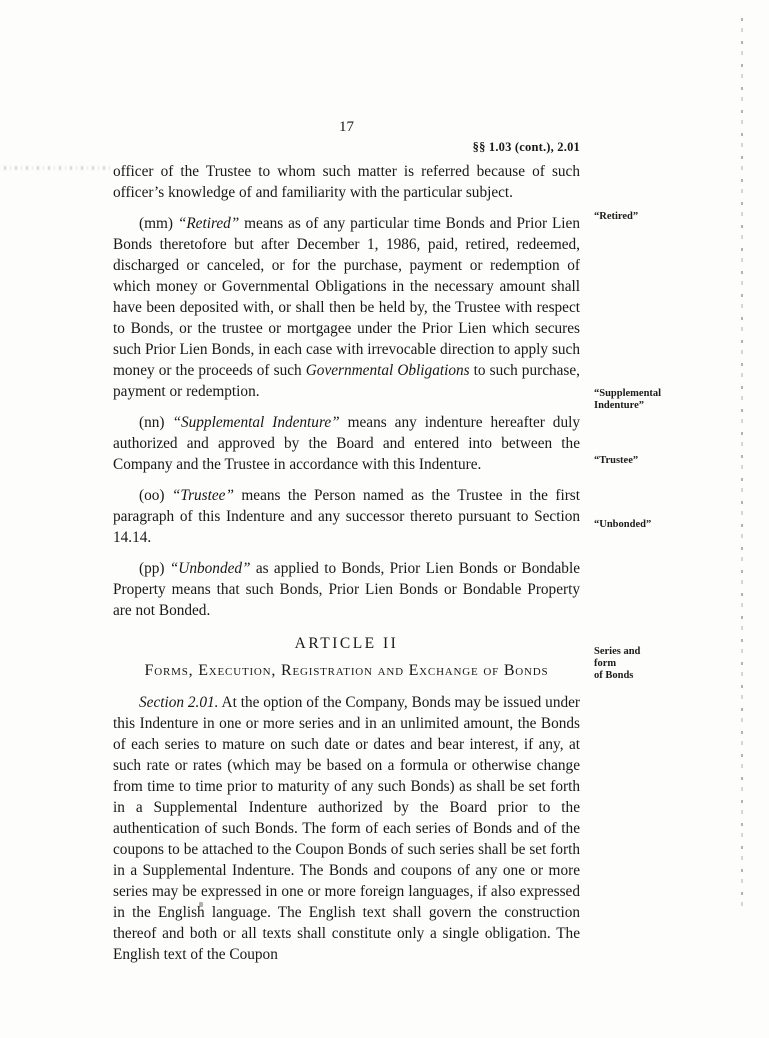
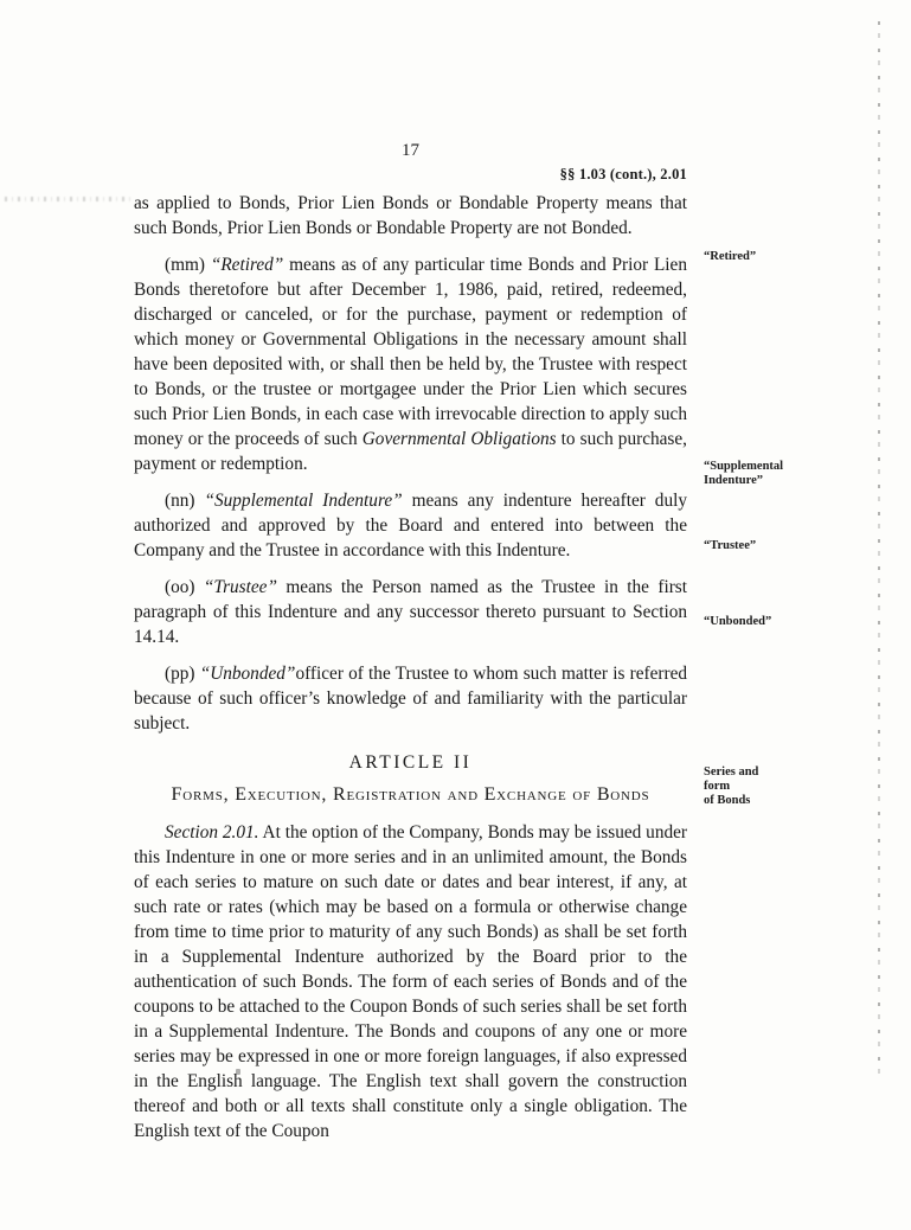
  17
  §§ 1.03 (cont.), 2.01
- officer of the Trustee to whom such matter is referred because of such officer’s knowledge of and familiarity with the particular subject.
+ as applied to Bonds, Prior Lien Bonds or Bondable Property means that such Bonds, Prior Lien Bonds or Bondable Property are not Bonded.
  (mm) “Retired” means as of any particular time Bonds and Prior Lien Bonds theretofore but after December 1, 1986, paid, retired, redeemed, discharged or canceled, or for the purchase, payment or redemption of which money or Governmental Obligations in the necessary amount shall have been deposited with, or shall then be held by, the Trustee with respect to Bonds, or the trustee or mortgagee under the Prior Lien which secures such Prior Lien Bonds, in each case with irrevocable direction to apply such money or the proceeds of such Governmental Obligations to such purchase, payment or redemption.
  (nn) “Supplemental Indenture” means any indenture hereafter duly authorized and approved by the Board and entered into between the Company and the Trustee in accordance with this Indenture.
  (oo) “Trustee” means the Person named as the Trustee in the first paragraph of this Indenture and any successor thereto pursuant to Section 14.14.
- (pp) “Unbonded” as applied to Bonds, Prior Lien Bonds or Bondable Property means that such Bonds, Prior Lien Bonds or Bondable Property are not Bonded.
+ (pp) “Unbonded”officer of the Trustee to whom such matter is referred because of such officer’s knowledge of and familiarity with the particular subject.
  ARTICLE II
  Forms, Execution, Registration and Exchange of Bonds
  Section 2.01. At the option of the Company, Bonds may be issued under this Indenture in one or more series and in an unlimited amount, the Bonds of each series to mature on such date or dates and bear interest, if any, at such rate or rates (which may be based on a formula or otherwise change from time to time prior to maturity of any such Bonds) as shall be set forth in a Supplemental Indenture authorized by the Board prior to the authentication of such Bonds. The form of each series of Bonds and of the coupons to be attached to the Coupon Bonds of such series shall be set forth in a Supplemental Indenture. The Bonds and coupons of any one or more series may be expressed in one or more foreign languages, if also expressed in the English language. The English text shall govern the construction thereof and both or all texts shall constitute only a single obligation. The English text of the Coupon
  “Retired”
  “Supplemental
  Indenture”
  “Trustee”
  “Unbonded”
  Series and
  form
  of Bonds
